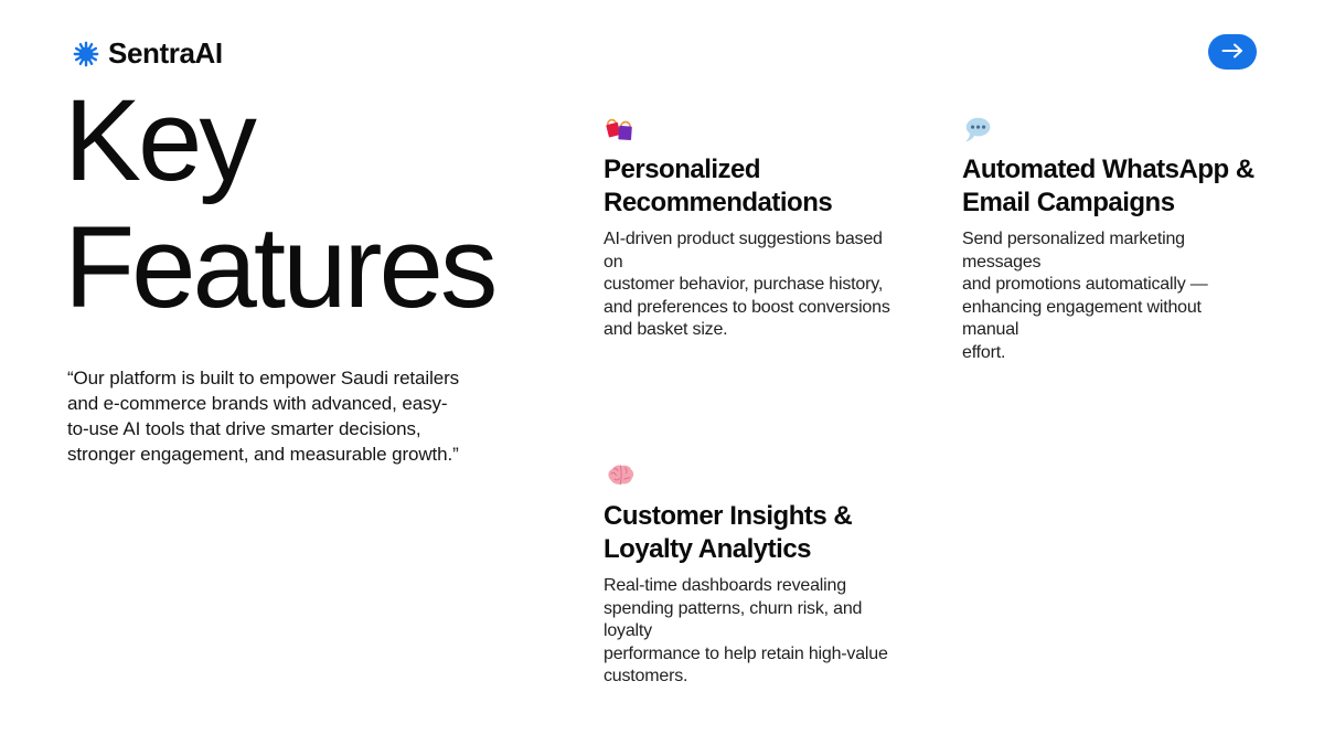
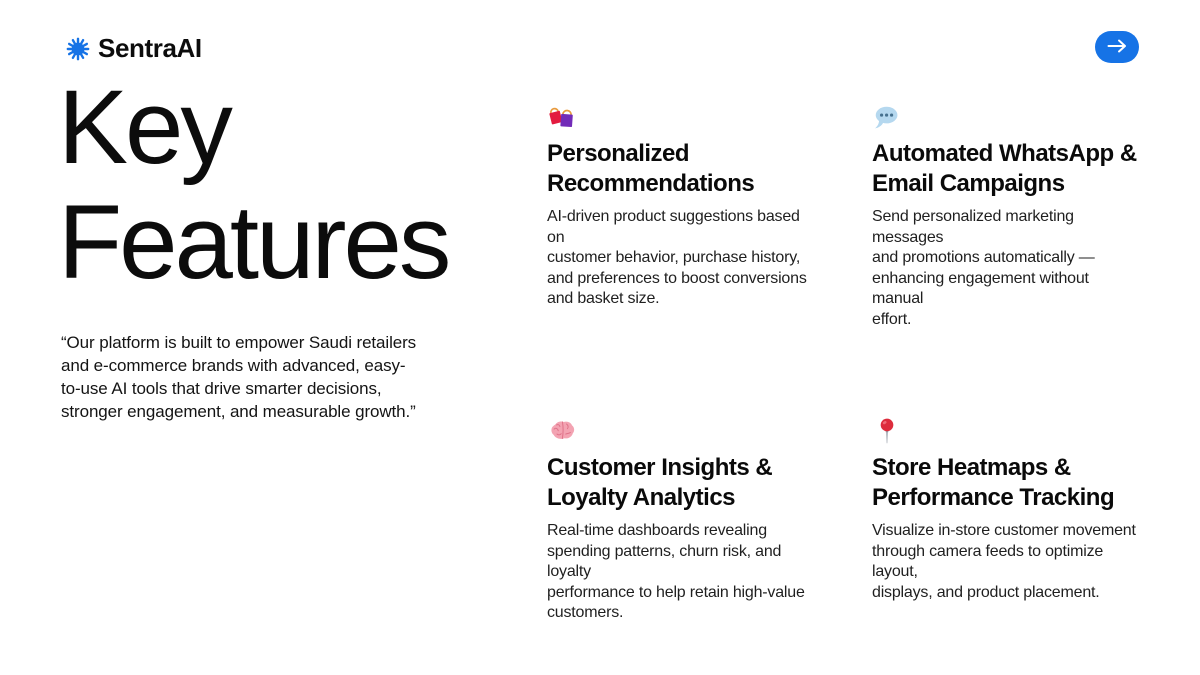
  SentraAI
  Key
  Features
  “Our platform is built to empower Saudi retailers
  and e-commerce brands with advanced, easy-
  to-use AI tools that drive smarter decisions,
  stronger engagement, and measurable growth.”
  Personalized
  Recommendations
  AI-driven product suggestions based on
  customer behavior, purchase history,
  and preferences to boost conversions
  and basket size.
  Automated WhatsApp &
  Email Campaigns
  Send personalized marketing messages
  and promotions automatically —
  enhancing engagement without manual
  effort.
  Customer Insights &
  Loyalty Analytics
  Real-time dashboards revealing
  spending patterns, churn risk, and loyalty
  performance to help retain high-value
  customers.
+ Store Heatmaps &
+ Performance Tracking
+ Visualize in-store customer movement
+ through camera feeds to optimize layout,
+ displays, and product placement.
